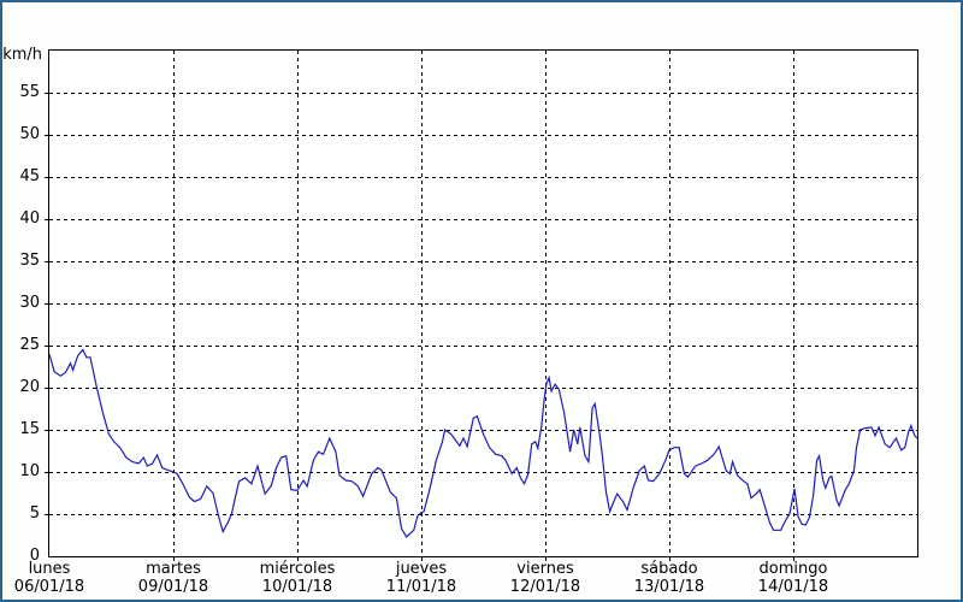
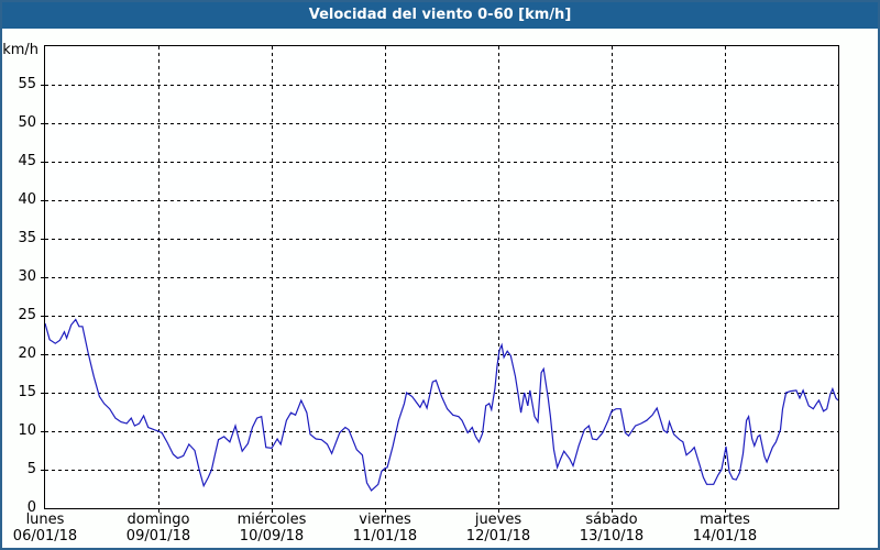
+ Velocidad del viento 0-60 [km/h]
  km/h
  0
  5
  10
  15
  20
  25
  30
  35
  40
  45
  50
  55
  lunes
  06/01/18
- martes
+ domingo
  09/01/18
  miércoles
- 10/01/18
+ 10/09/18
- jueves
+ viernes
  11/01/18
- viernes
+ jueves
  12/01/18
  sábado
- 13/01/18
+ 13/10/18
- domingo
+ martes
  14/01/18
